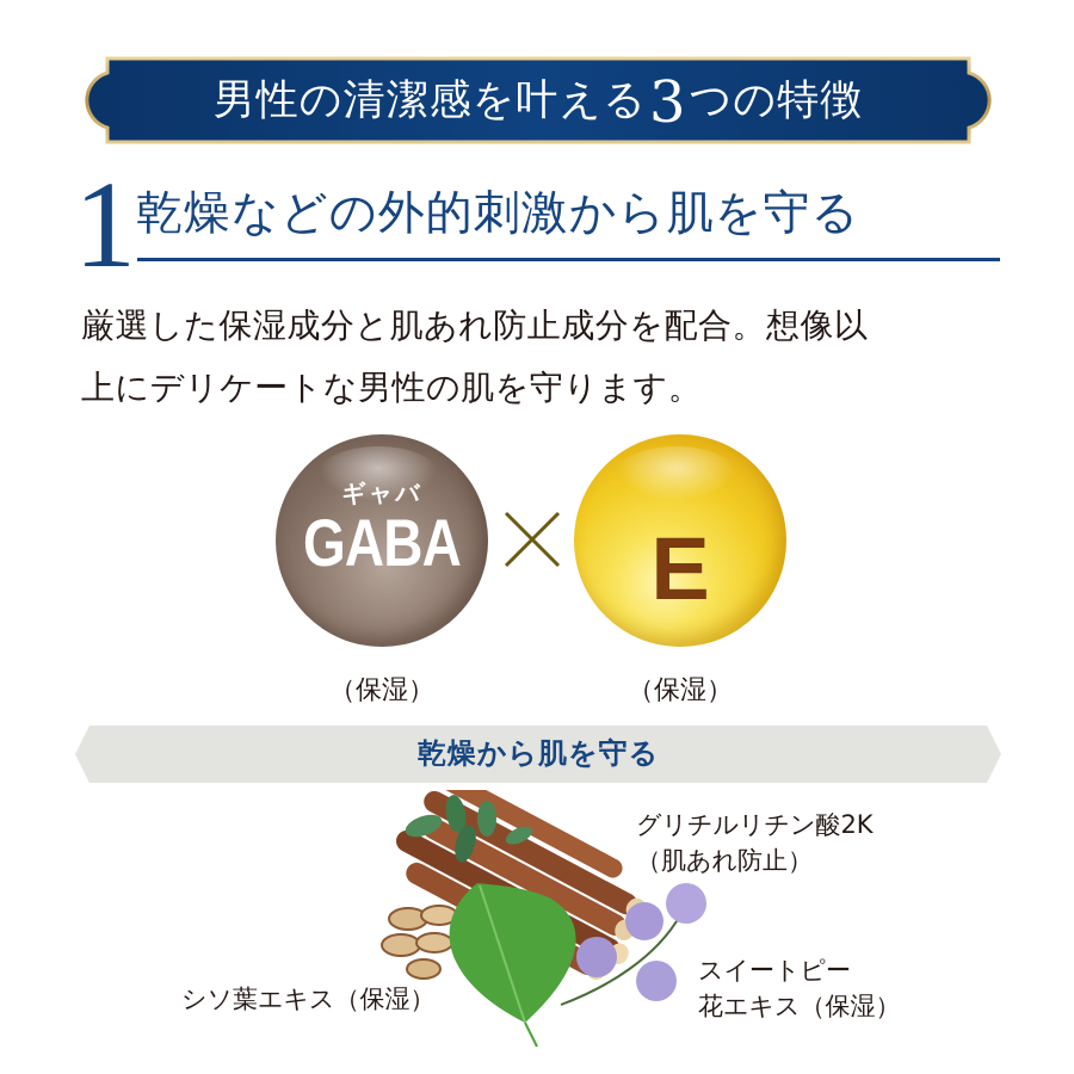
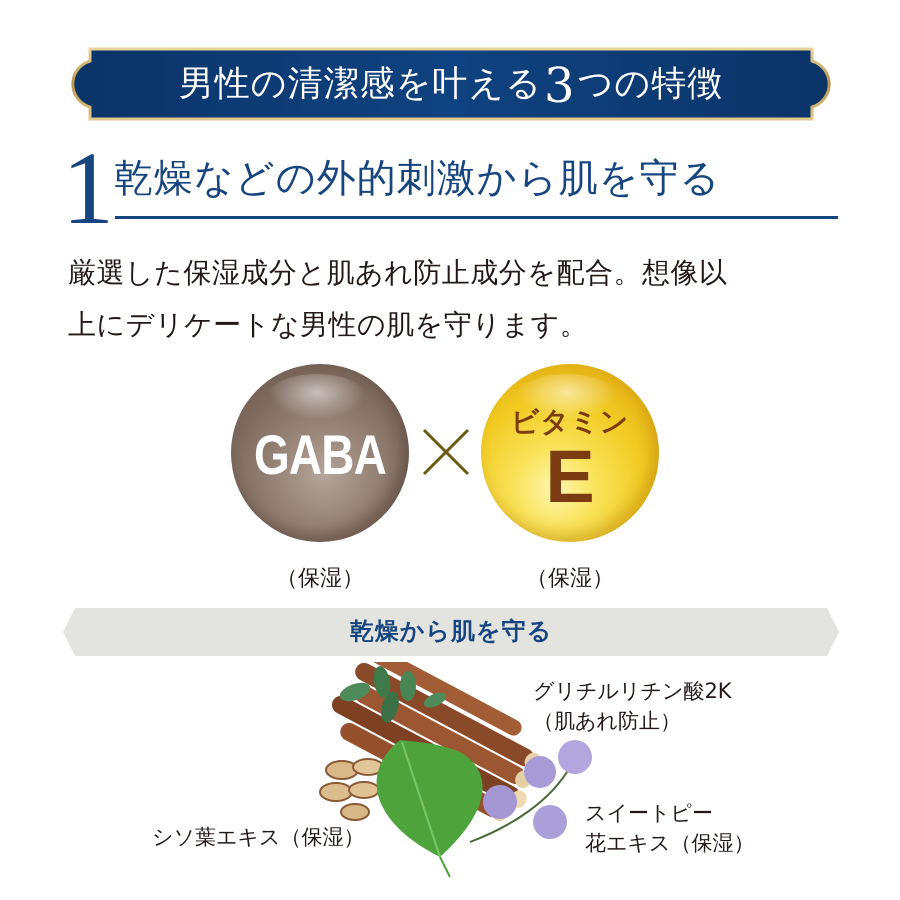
  男性の清潔感を叶える
  3
  つの特徴
  1
  乾燥などの外的刺激から肌を守る
  厳選した保湿成分と肌あれ防止成分を配合。想像以
  上にデリケートな男性の肌を守ります。
- ギャバ
  GABA
  （保湿）
+ ビタミン
  E
  （保湿）
  乾燥から肌を守る
  グリチルリチン酸2K
  （肌あれ防止）
  スイートピー
  花エキス（保湿）
  シソ葉エキス（保湿）
